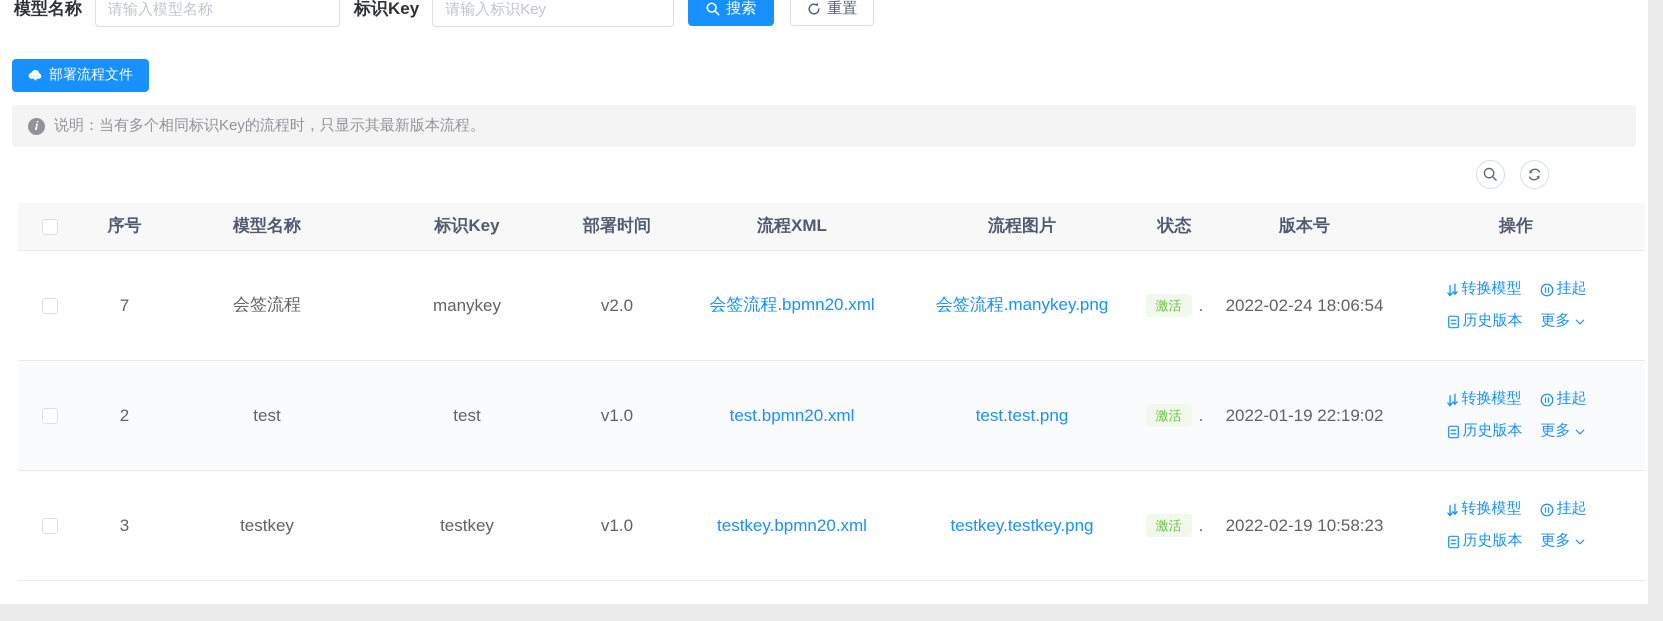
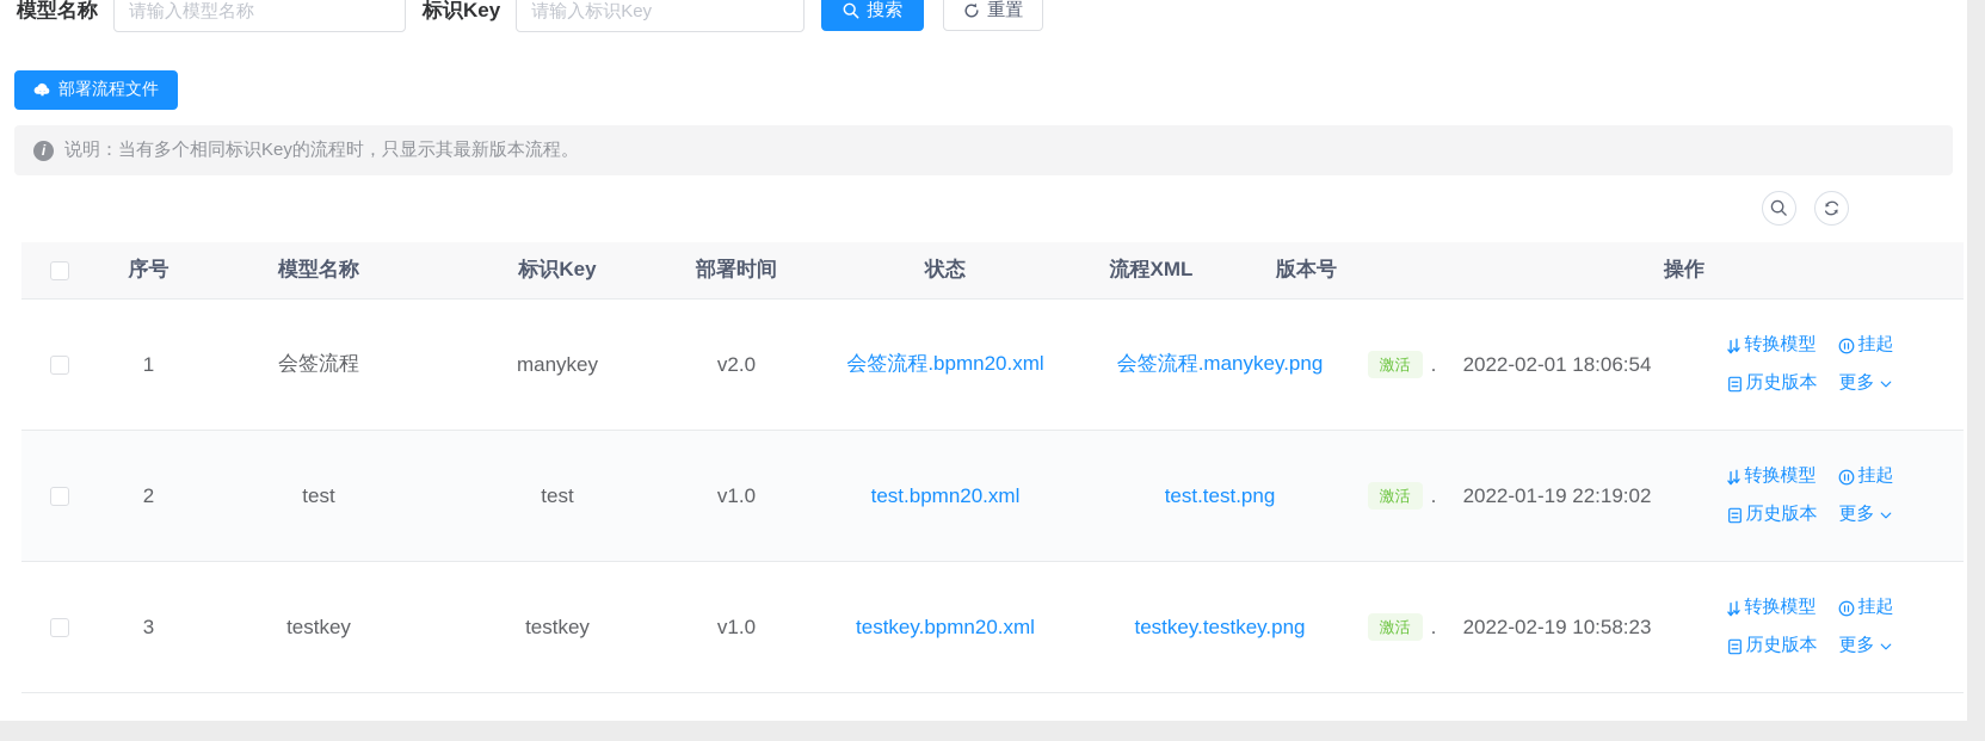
  模型名称
  请输入模型名称
  标识Key
  请输入标识Key
  搜索
  重置
  部署流程文件
  i
  说明：当有多个相同标识Key的流程时，只显示其最新版本流程。
  序号
  模型名称
  标识Key
  部署时间
- 流程XML
+ 状态
- 流程图片
- 状态
+ 流程XML
  版本号
  操作
- 7
+ 1
  会签流程
  manykey
  v2.0
  会签流程.bpmn20.xml
  会签流程.manykey.png
  激活
  .
- 2022-02-24 18:06:54
+ 2022-02-01 18:06:54
  转换模型
  挂起
  历史版本
  更多
  2
  test
  test
  v1.0
  test.bpmn20.xml
  test.test.png
  激活
  .
  2022-01-19 22:19:02
  转换模型
  挂起
  历史版本
  更多
  3
  testkey
  testkey
  v1.0
  testkey.bpmn20.xml
  testkey.testkey.png
  激活
  .
  2022-02-19 10:58:23
  转换模型
  挂起
  历史版本
  更多
